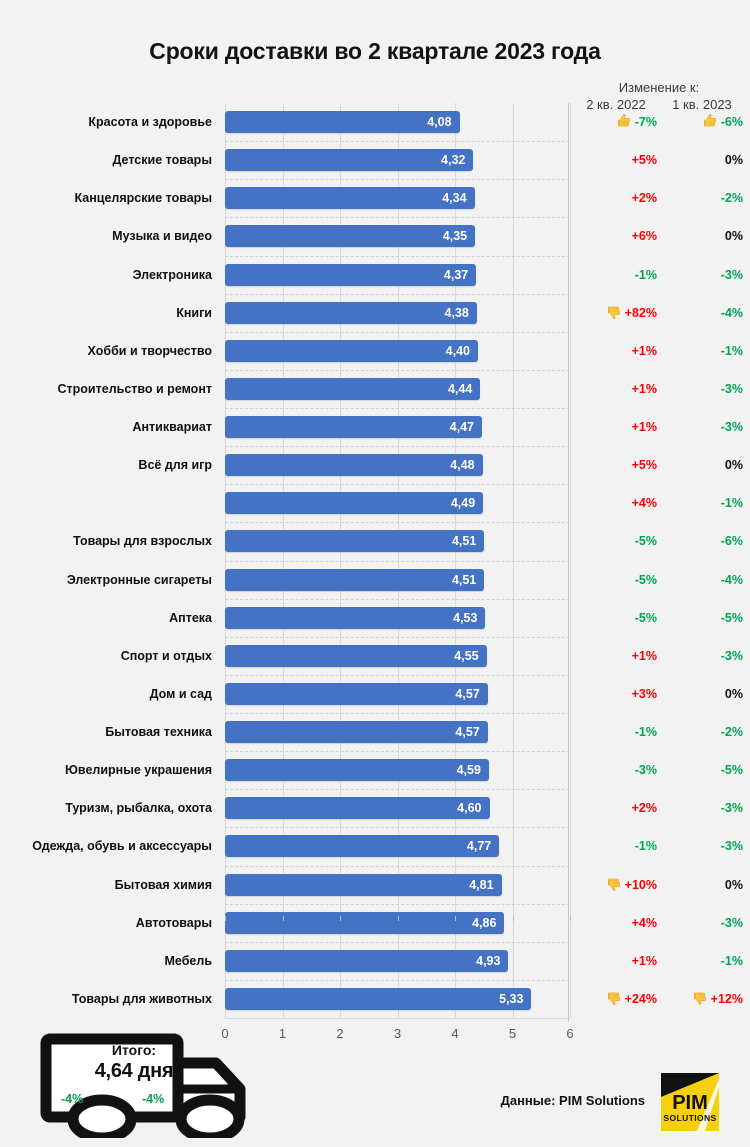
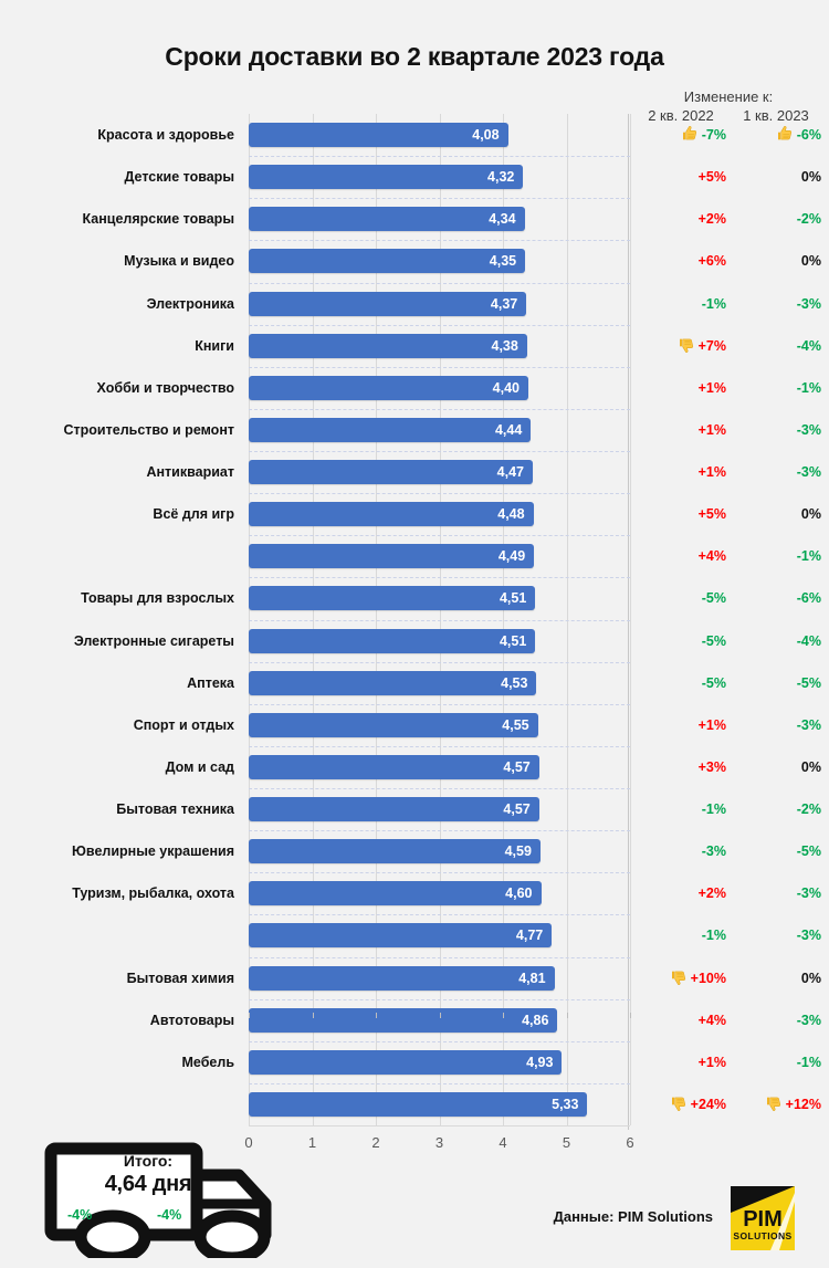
  Сроки доставки во 2 квартале 2023 года
  Изменение к:
  2 кв. 2022
  1 кв. 2023
  Красота и здоровье
  4,08
  -7%
  -6%
  Детские товары
  4,32
  +5%
  0%
  Канцелярские товары
  4,34
  +2%
  -2%
  Музыка и видео
  4,35
  +6%
  0%
  Электроника
  4,37
  -1%
  -3%
  Книги
  4,38
- +82%
+ +7%
  -4%
  Хобби и творчество
  4,40
  +1%
  -1%
  Строительство и ремонт
  4,44
  +1%
  -3%
  Антиквариат
  4,47
  +1%
  -3%
  Всё для игр
  4,48
  +5%
  0%
  4,49
  +4%
  -1%
  Товары для взрослых
  4,51
  -5%
  -6%
  Электронные сигареты
  4,51
  -5%
  -4%
  Аптека
  4,53
  -5%
  -5%
  Спорт и отдых
  4,55
  +1%
  -3%
  Дом и сад
  4,57
  +3%
  0%
  Бытовая техника
  4,57
  -1%
  -2%
  Ювелирные украшения
  4,59
  -3%
  -5%
  Туризм, рыбалка, охота
  4,60
  +2%
  -3%
- Одежда, обувь и аксессуары
  4,77
  -1%
  -3%
  Бытовая химия
  4,81
  +10%
  0%
  Автотовары
  4,86
  +4%
  -3%
  Мебель
  4,93
  +1%
  -1%
- Товары для животных
  5,33
  +24%
  +12%
  Итого:
  4,64 дня
  -4%
  -4%
  Данные: PIM Solutions
  PIM
  SOLUTIONS
  0
  1
  2
  3
  4
  5
  6
